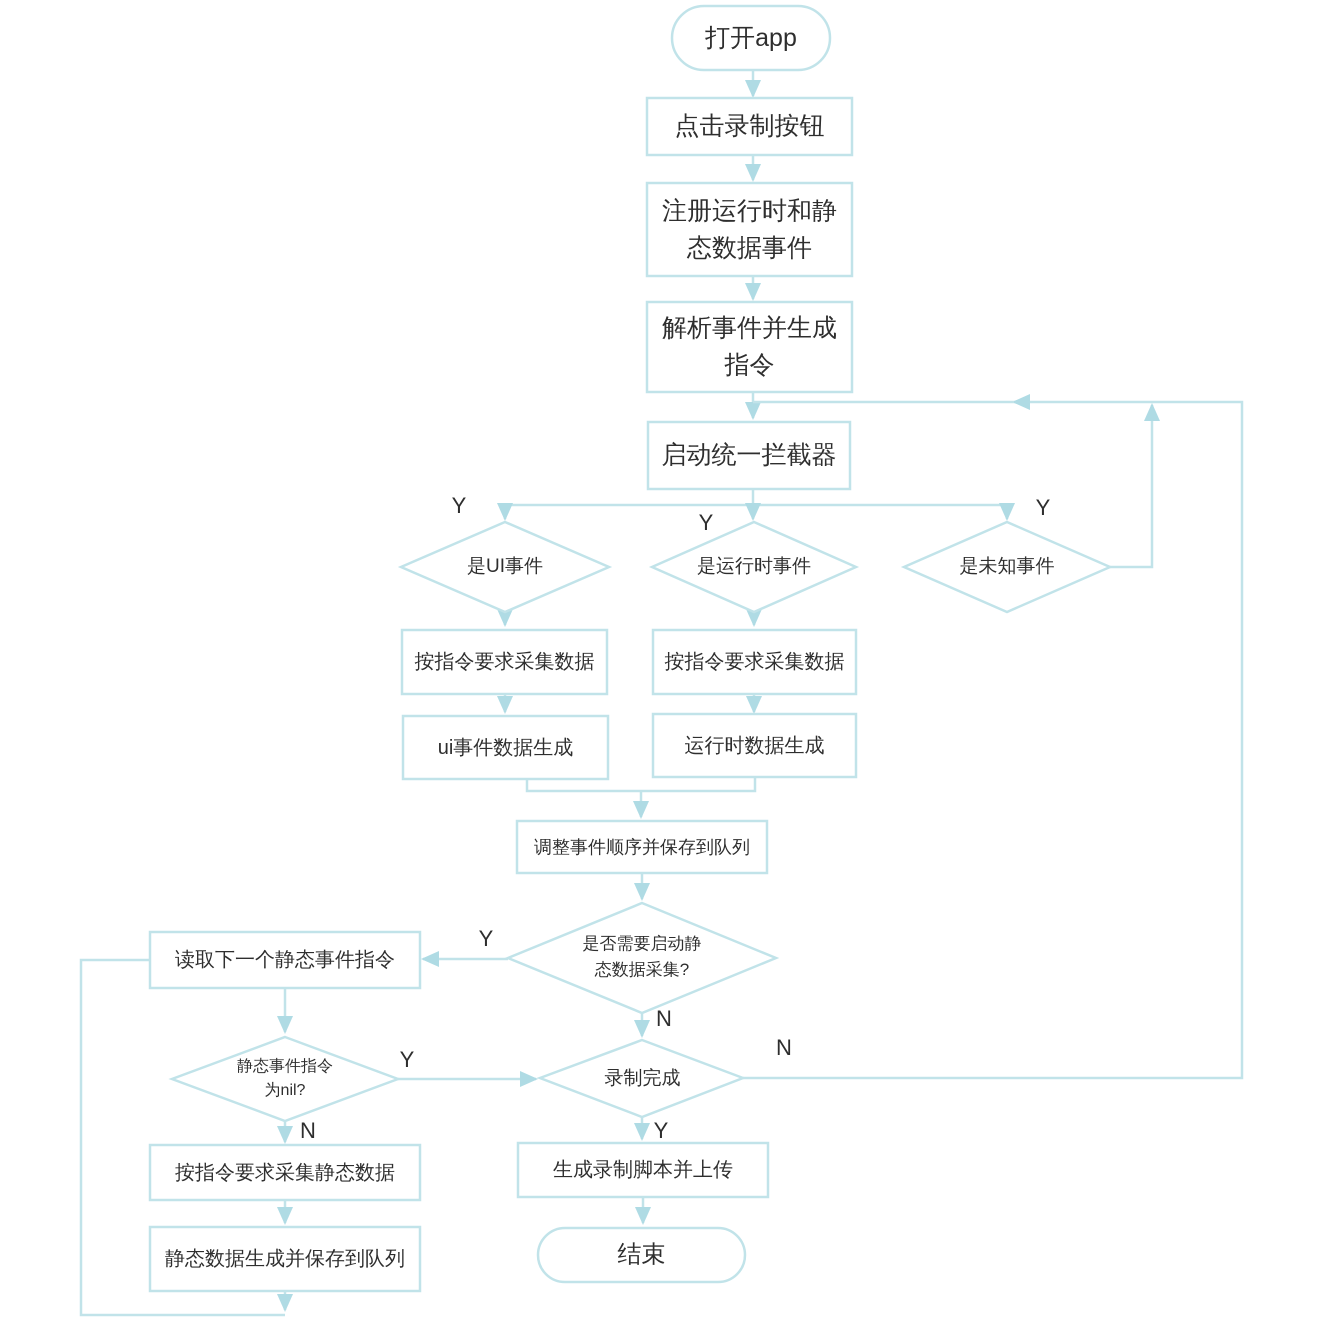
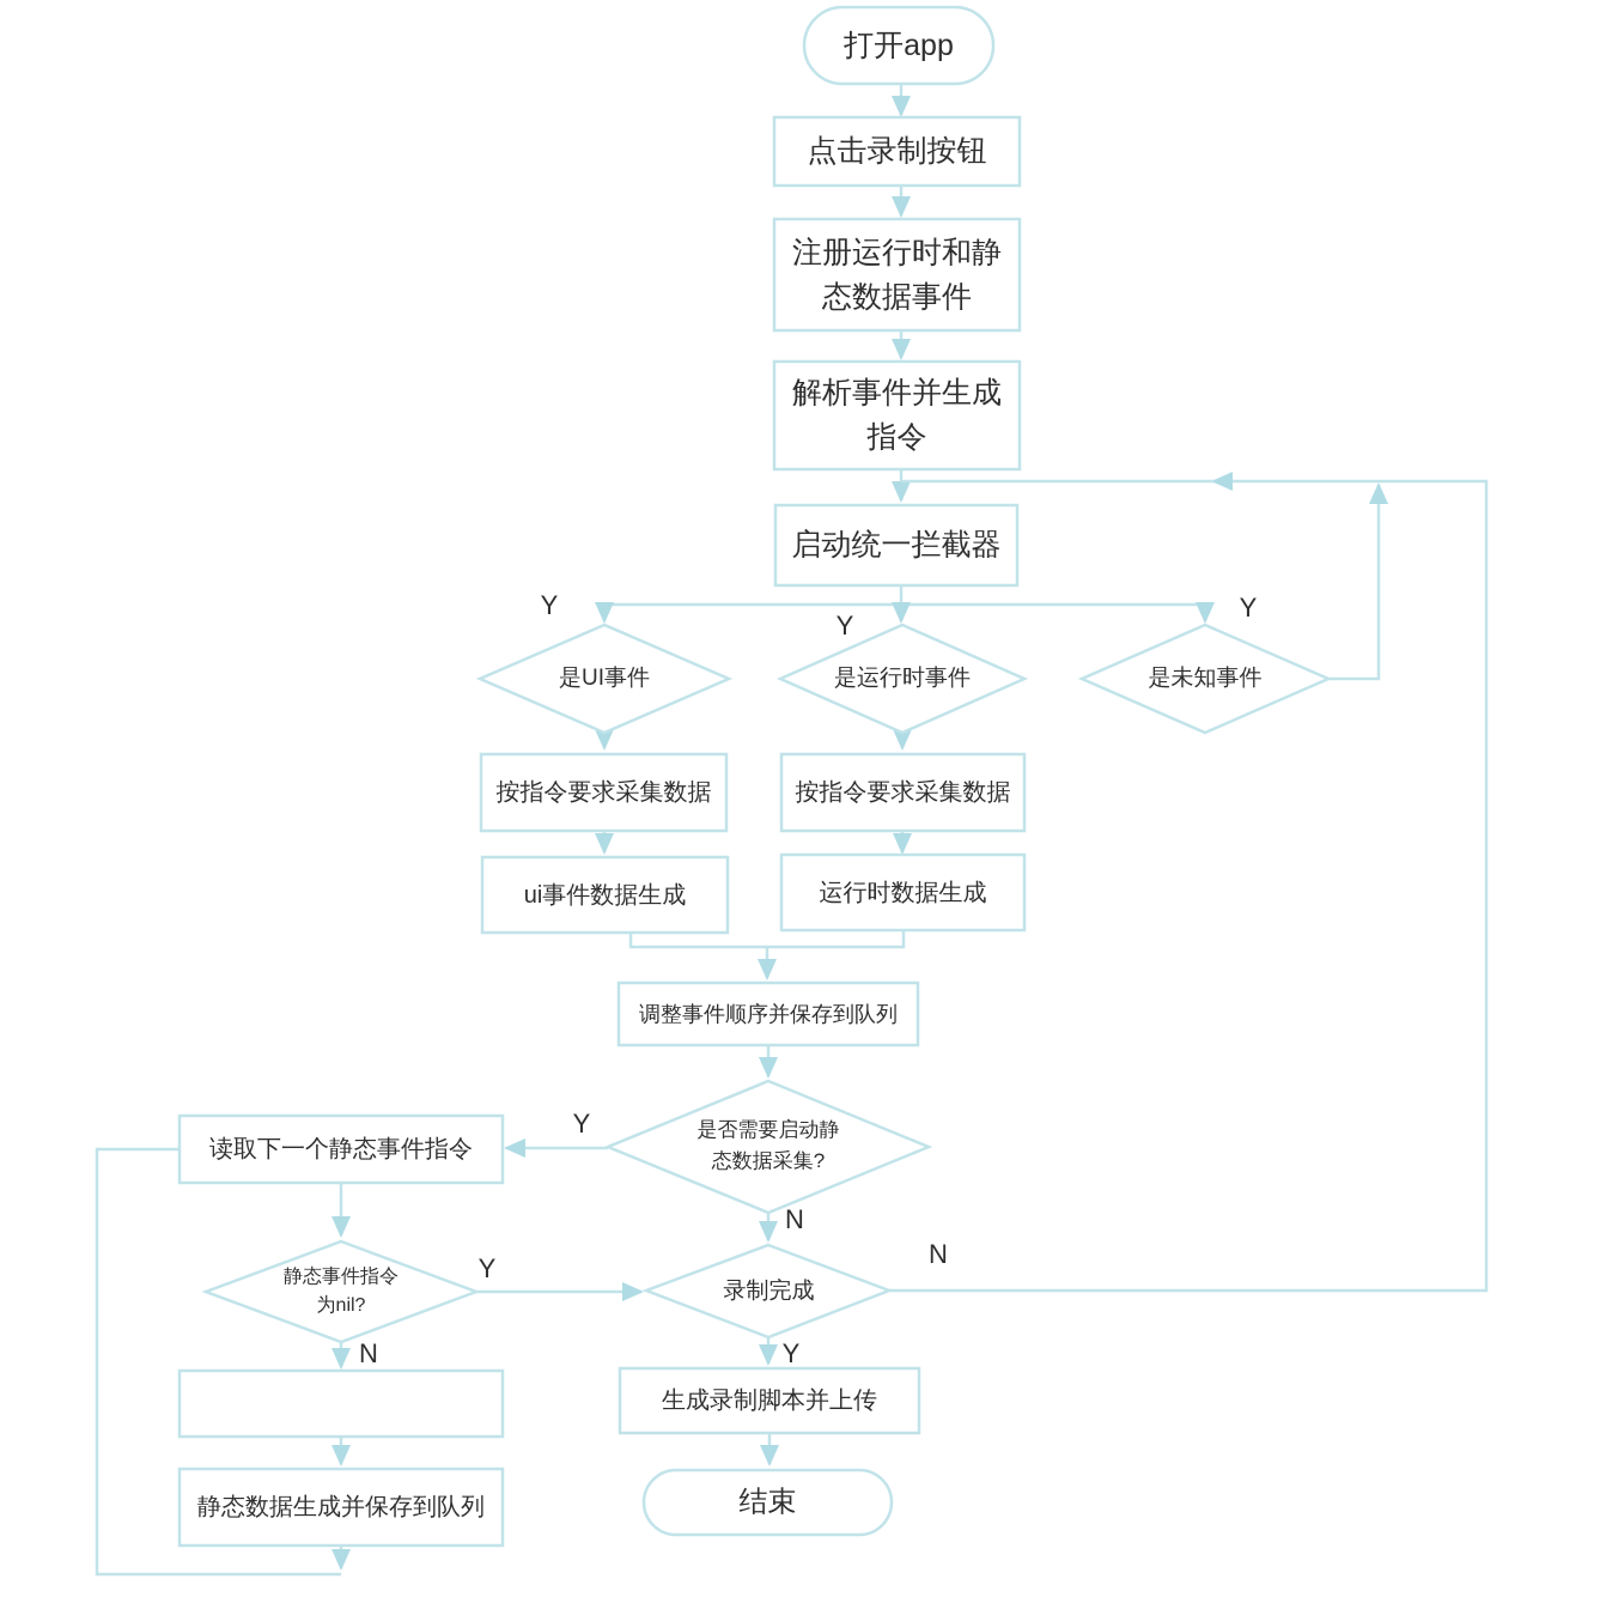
  打开app
  点击录制按钮
  注册运行时和静态数据事件
  解析事件并生成指令
  启动统一拦截器
  是UI事件
  是运行时事件
  是未知事件
  按指令要求采集数据
  按指令要求采集数据
  ui事件数据生成
  运行时数据生成
  调整事件顺序并保存到队列
  是否需要启动静态数据采集?
  读取下一个静态事件指令
  静态事件指令为nil?
  录制完成
- 按指令要求采集静态数据
  静态数据生成并保存到队列
  生成录制脚本并上传
  结束
  Y
  Y
  Y
  Y
  N
  N
  Y
  Y
  N
